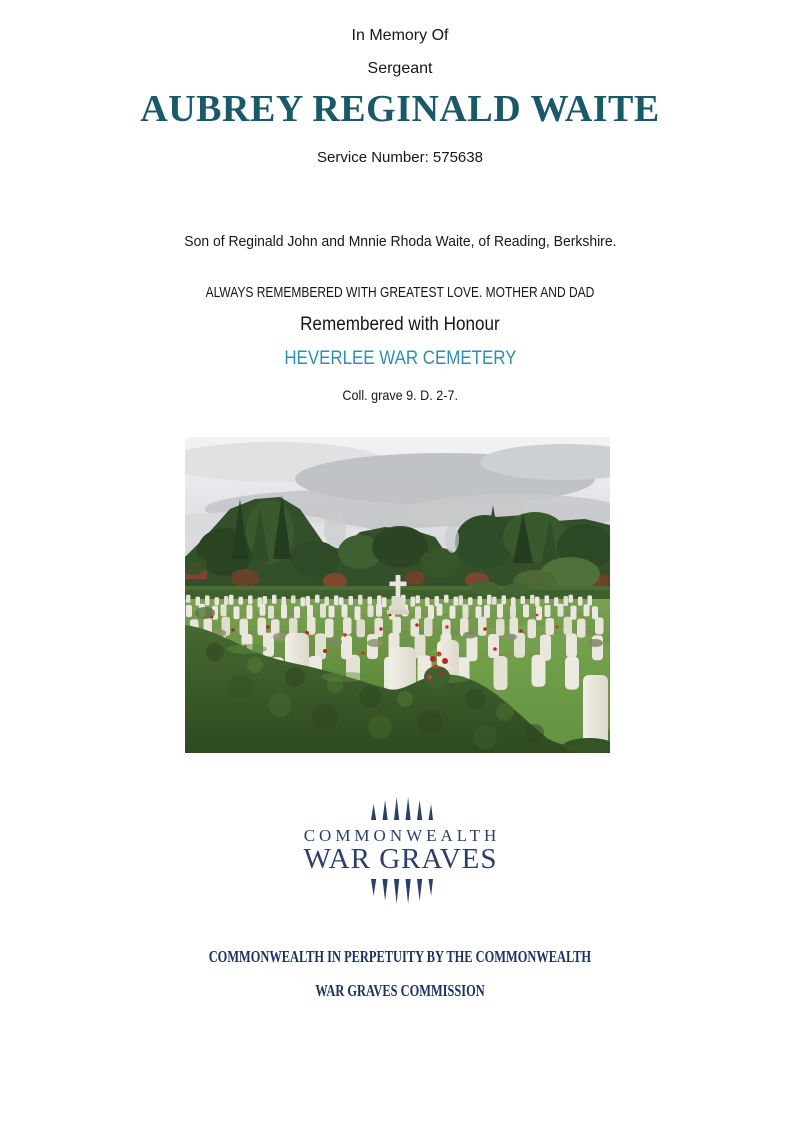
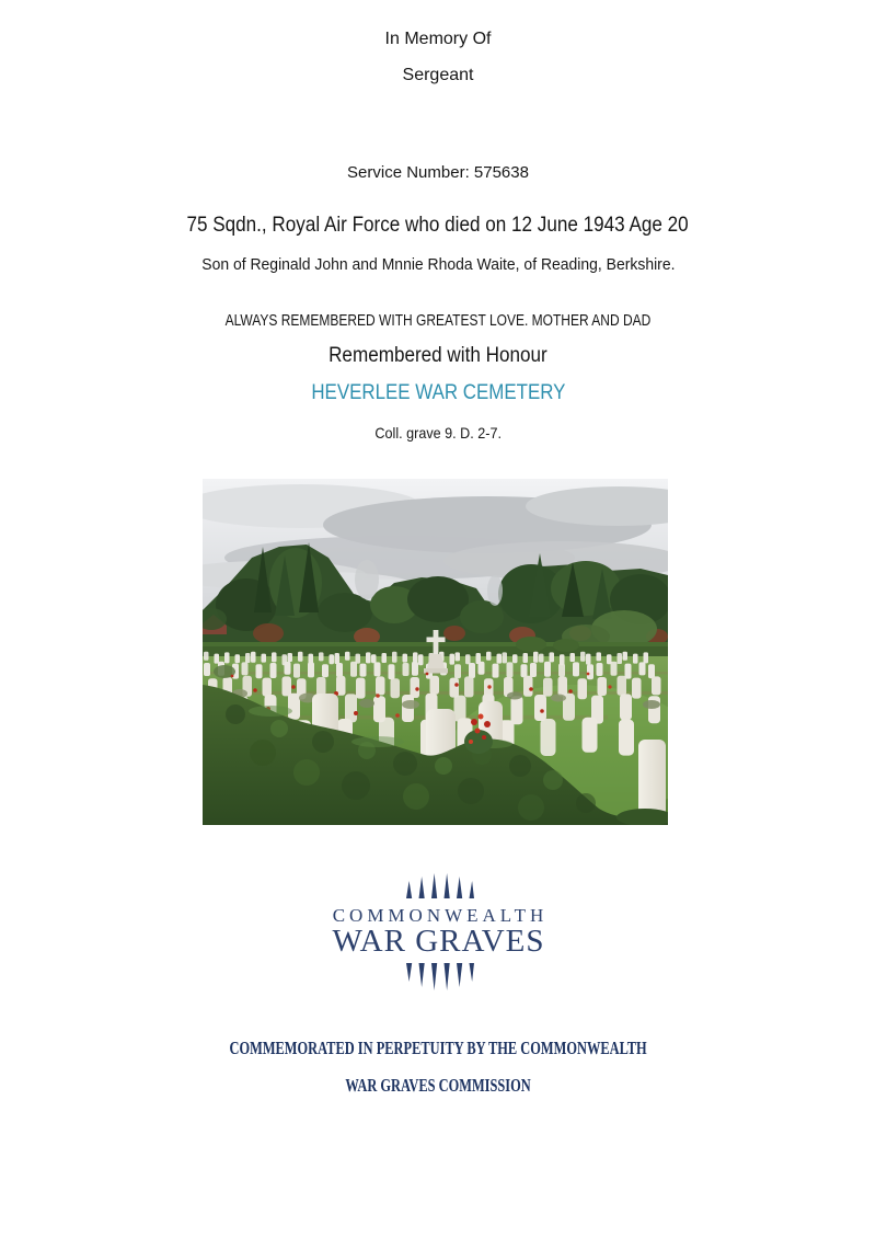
  In Memory Of
  Sergeant
- AUBREY REGINALD WAITE
  Service Number: 575638
+ 75 Sqdn., Royal Air Force who died on 12 June 1943 Age 20
  Son of Reginald John and Mnnie Rhoda Waite, of Reading, Berkshire.
  ALWAYS REMEMBERED WITH GREATEST LOVE. MOTHER AND DAD
  Remembered with Honour
  HEVERLEE WAR CEMETERY
  Coll. grave 9. D. 2-7.
  COMMONWEALTH
  WAR GRAVES
- COMMONWEALTH IN PERPETUITY BY THE COMMONWEALTH
+ COMMEMORATED IN PERPETUITY BY THE COMMONWEALTH
  WAR GRAVES COMMISSION
